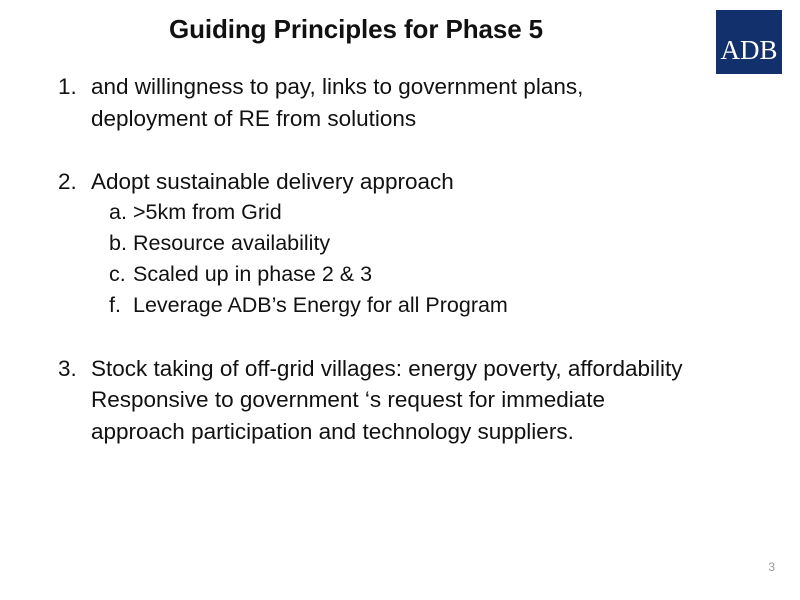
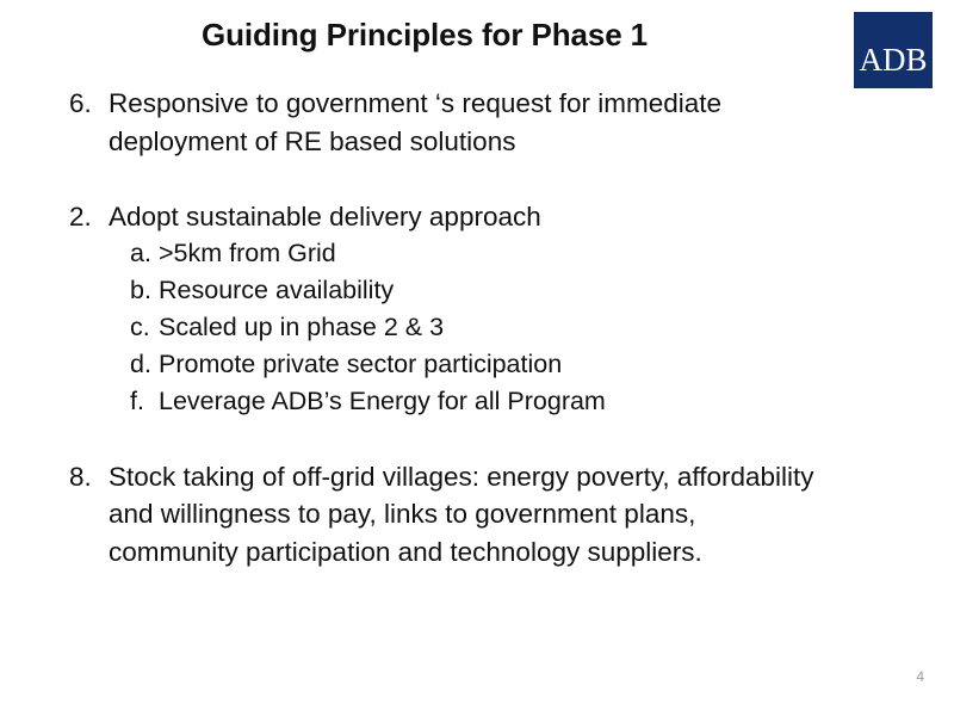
  ADB
- Guiding Principles for Phase 5
+ Guiding Principles for Phase 1
- 1.
+ 6.
- and willingness to pay, links to government plans,
+ Responsive to government ‘s request for immediate
- deployment of RE from solutions
+ deployment of RE based solutions
  2.
  Adopt sustainable delivery approach
  a.
  >5km from Grid
  b.
  Resource availability
  c.
  Scaled up in phase 2 & 3
+ d.
+ Promote private sector participation
  f.
  Leverage ADB’s Energy for all Program
- 3.
+ 8.
  Stock taking of off-grid villages: energy poverty, affordability
- Responsive to government ‘s request for immediate
+ and willingness to pay, links to government plans,
- approach participation and technology suppliers.
+ community participation and technology suppliers.
- 3
+ 4
